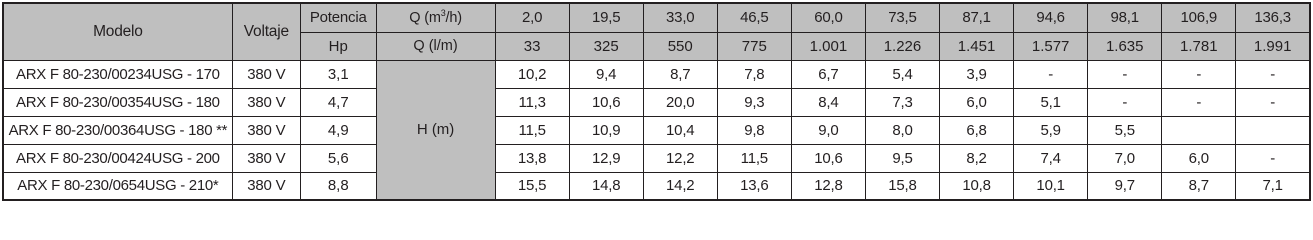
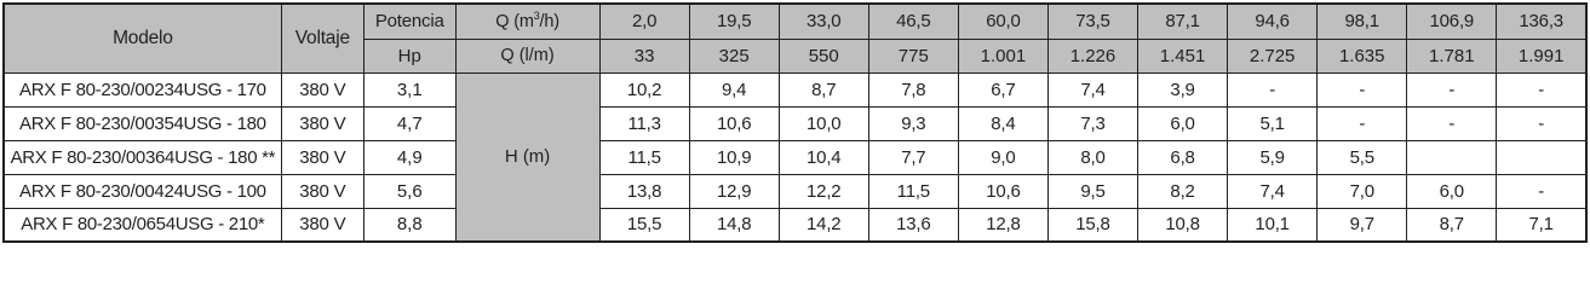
  Modelo	Voltaje	Potencia	Q (m3/h)	2,0	19,5	33,0	46,5	60,0	73,5	87,1	94,6	98,1	106,9	136,3
- Hp	Q (l/m)	33	325	550	775	1.001	1.226	1.451	1.577	1.635	1.781	1.991
+ Hp	Q (l/m)	33	325	550	775	1.001	1.226	1.451	2.725	1.635	1.781	1.991
- ARX F 80-230/00234USG - 170	380 V	3,1	H (m)	10,2	9,4	8,7	7,8	6,7	5,4	3,9	-	-	-	-
+ ARX F 80-230/00234USG - 170	380 V	3,1	H (m)	10,2	9,4	8,7	7,8	6,7	7,4	3,9	-	-	-	-
- ARX F 80-230/00354USG - 180	380 V	4,7	11,3	10,6	20,0	9,3	8,4	7,3	6,0	5,1	-	-	-
+ ARX F 80-230/00354USG - 180	380 V	4,7	11,3	10,6	10,0	9,3	8,4	7,3	6,0	5,1	-	-	-
- ARX F 80-230/00364USG - 180 **	380 V	4,9	11,5	10,9	10,4	9,8	9,0	8,0	6,8	5,9	5,5
+ ARX F 80-230/00364USG - 180 **	380 V	4,9	11,5	10,9	10,4	7,7	9,0	8,0	6,8	5,9	5,5
- ARX F 80-230/00424USG - 200	380 V	5,6	13,8	12,9	12,2	11,5	10,6	9,5	8,2	7,4	7,0	6,0	-
+ ARX F 80-230/00424USG - 100	380 V	5,6	13,8	12,9	12,2	11,5	10,6	9,5	8,2	7,4	7,0	6,0	-
  ARX F 80-230/0654USG - 210*	380 V	8,8	15,5	14,8	14,2	13,6	12,8	15,8	10,8	10,1	9,7	8,7	7,1
